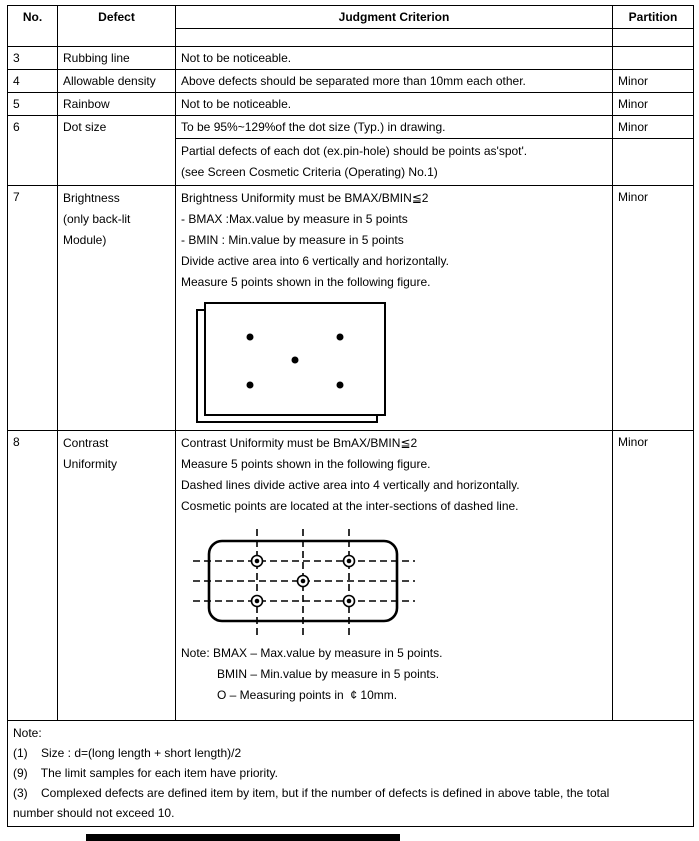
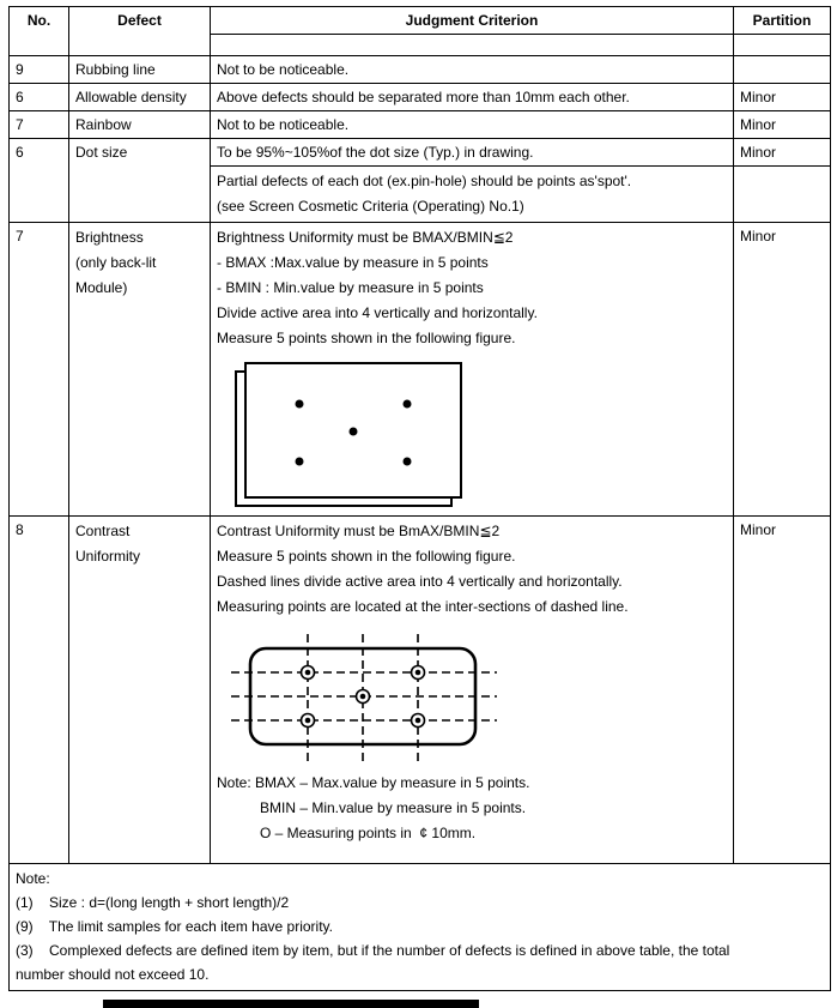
  No.	Defect	Judgment Criterion	Partition
- 3	Rubbing line	Not to be noticeable.
+ 9	Rubbing line	Not to be noticeable.
- 4	Allowable density	Above defects should be separated more than 10mm each other.	Minor
+ 6	Allowable density	Above defects should be separated more than 10mm each other.	Minor
- 5	Rainbow	Not to be noticeable.	Minor
+ 7	Rainbow	Not to be noticeable.	Minor
- 6	Dot size	To be 95%~129%of the dot size (Typ.) in drawing.	Minor
+ 6	Dot size	To be 95%~105%of the dot size (Typ.) in drawing.	Minor
  Partial defects of each dot (ex.pin-hole) should be points as'spot'. (see Screen Cosmetic Criteria (Operating) No.1)
- 7	Brightness (only back-lit Module)	Brightness Uniformity must be BMAX/BMIN≦2 - BMAX :Max.value by measure in 5 points - BMIN : Min.value by measure in 5 points Divide active area into 6 vertically and horizontally. Measure 5 points shown in the following figure.	Minor
+ 7	Brightness (only back-lit Module)	Brightness Uniformity must be BMAX/BMIN≦2 - BMAX :Max.value by measure in 5 points - BMIN : Min.value by measure in 5 points Divide active area into 4 vertically and horizontally. Measure 5 points shown in the following figure.	Minor
- 8	Contrast Uniformity	Contrast Uniformity must be BmAX/BMIN≦2 Measure 5 points shown in the following figure. Dashed lines divide active area into 4 vertically and horizontally. Cosmetic points are located at the inter-sections of dashed line. Note: BMAX – Max.value by measure in 5 points. BMIN – Min.value by measure in 5 points. O – Measuring points in ¢ 10mm.	Minor
+ 8	Contrast Uniformity	Contrast Uniformity must be BmAX/BMIN≦2 Measure 5 points shown in the following figure. Dashed lines divide active area into 4 vertically and horizontally. Measuring points are located at the inter-sections of dashed line. Note: BMAX – Max.value by measure in 5 points. BMIN – Min.value by measure in 5 points. O – Measuring points in ¢ 10mm.	Minor
  Note: (1) Size : d=(long length + short length)/2 (9) The limit samples for each item have priority. (3) Complexed defects are defined item by item, but if the number of defects is defined in above table, the total number should not exceed 10.
